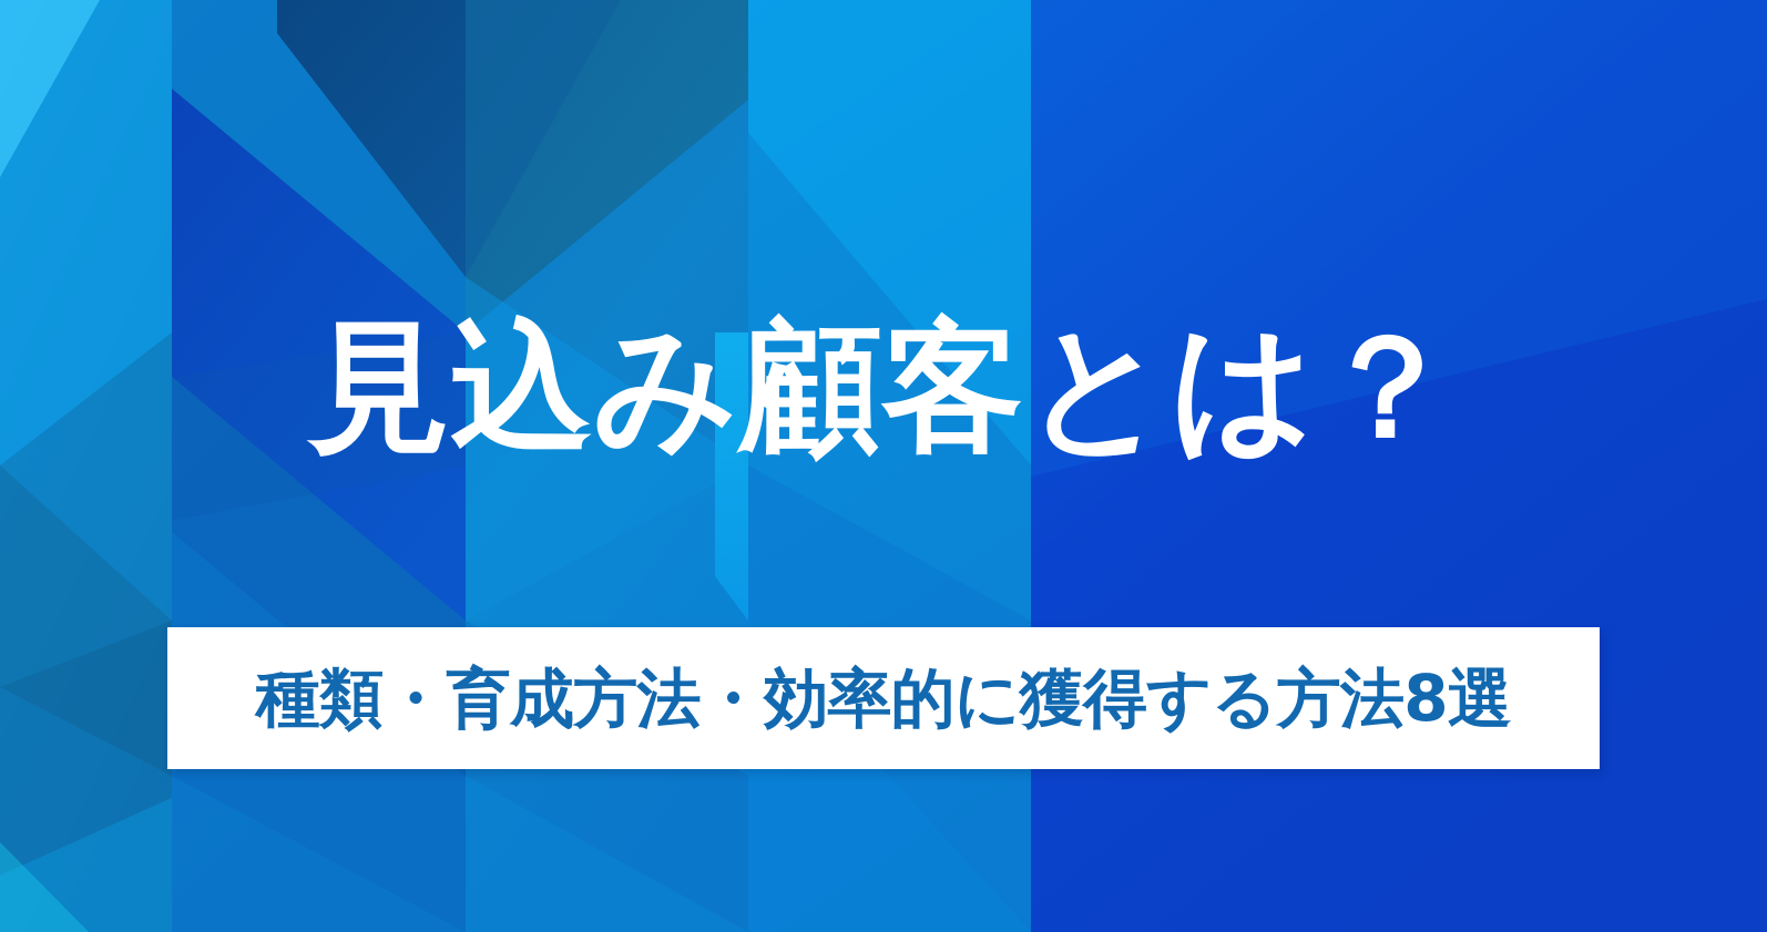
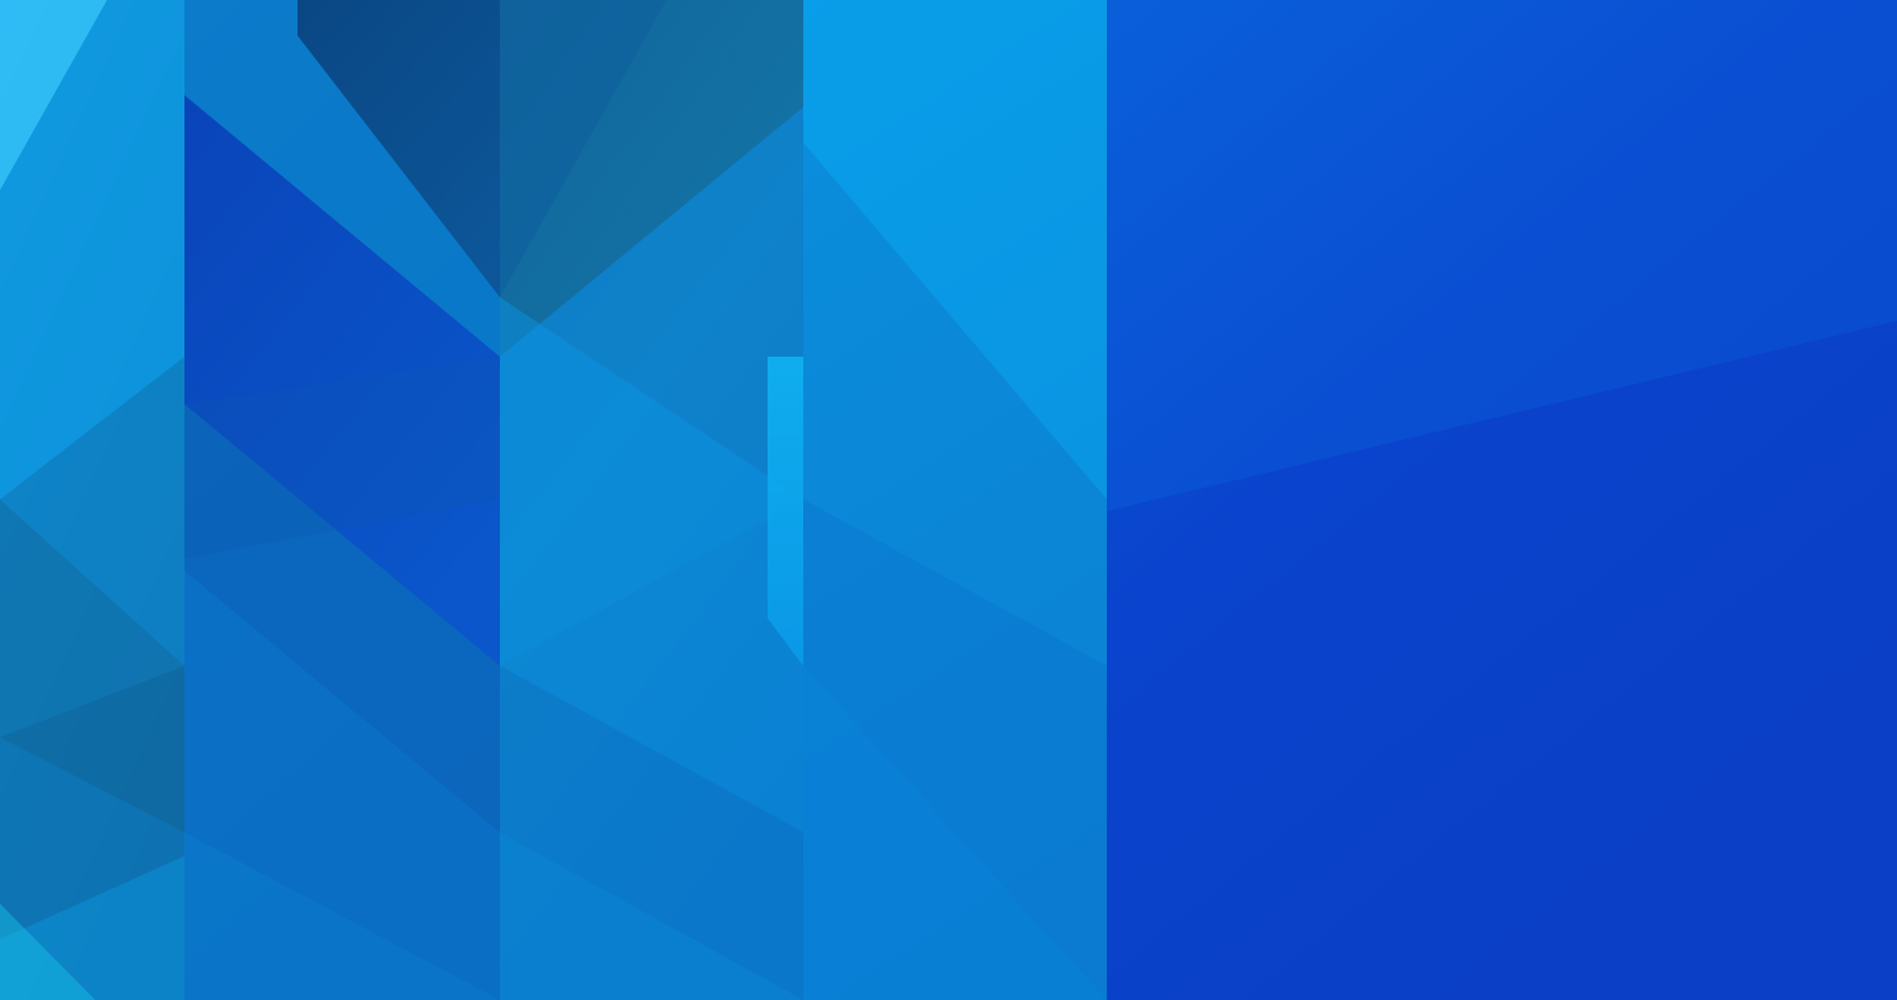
- 見込み顧客とは？
- 種類・育成方法・効率的に獲得する方法8選
